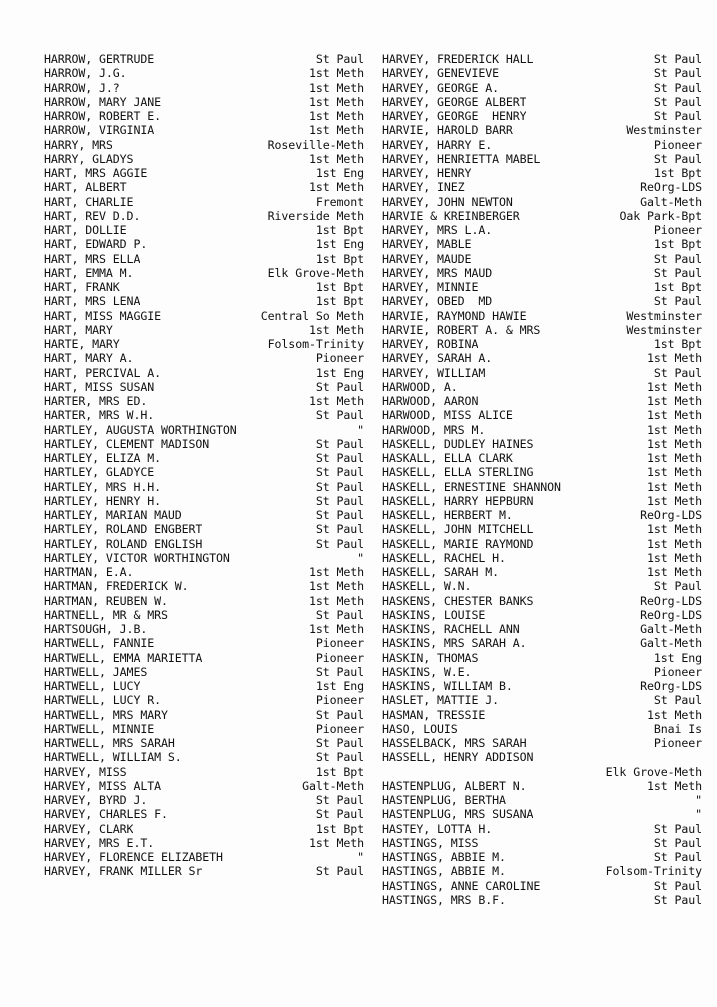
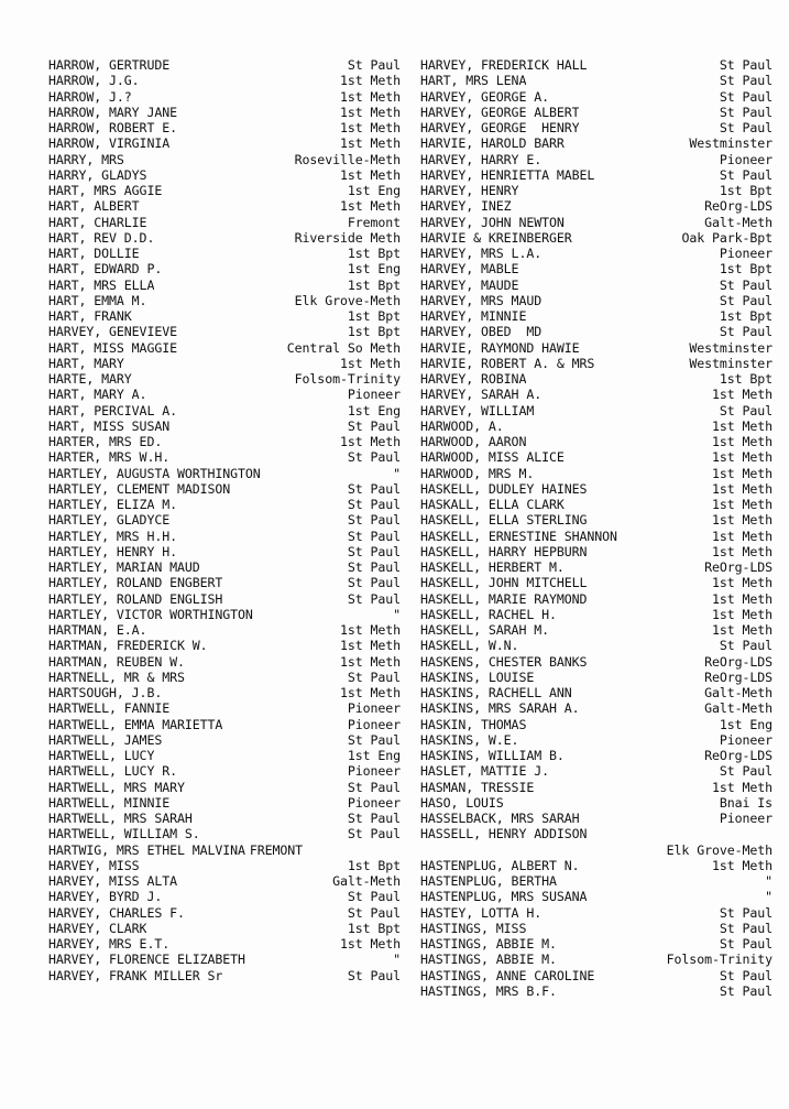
  HARROW, GERTRUDE
  St Paul
  HARROW, J.G.
  1st Meth
  HARROW, J.?
  1st Meth
  HARROW, MARY JANE
  1st Meth
  HARROW, ROBERT E.
  1st Meth
  HARROW, VIRGINIA
  1st Meth
  HARRY, MRS
  Roseville-Meth
  HARRY, GLADYS
  1st Meth
  HART, MRS AGGIE
  1st Eng
  HART, ALBERT
  1st Meth
  HART, CHARLIE
  Fremont
  HART, REV D.D.
  Riverside Meth
  HART, DOLLIE
  1st Bpt
  HART, EDWARD P.
  1st Eng
  HART, MRS ELLA
  1st Bpt
  HART, EMMA M.
  Elk Grove-Meth
  HART, FRANK
  1st Bpt
- HART, MRS LENA
+ HARVEY, GENEVIEVE
  1st Bpt
  HART, MISS MAGGIE
  Central So Meth
  HART, MARY
  1st Meth
  HARTE, MARY
  Folsom-Trinity
  HART, MARY A.
  Pioneer
  HART, PERCIVAL A.
  1st Eng
  HART, MISS SUSAN
  St Paul
  HARTER, MRS ED.
  1st Meth
  HARTER, MRS W.H.
  St Paul
  HARTLEY, AUGUSTA WORTHINGTON
  "
  HARTLEY, CLEMENT MADISON
  St Paul
  HARTLEY, ELIZA M.
  St Paul
  HARTLEY, GLADYCE
  St Paul
  HARTLEY, MRS H.H.
  St Paul
  HARTLEY, HENRY H.
  St Paul
  HARTLEY, MARIAN MAUD
  St Paul
  HARTLEY, ROLAND ENGBERT
  St Paul
  HARTLEY, ROLAND ENGLISH
  St Paul
  HARTLEY, VICTOR WORTHINGTON
  "
  HARTMAN, E.A.
  1st Meth
  HARTMAN, FREDERICK W.
  1st Meth
  HARTMAN, REUBEN W.
  1st Meth
  HARTNELL, MR & MRS
  St Paul
  HARTSOUGH, J.B.
  1st Meth
  HARTWELL, FANNIE
  Pioneer
  HARTWELL, EMMA MARIETTA
  Pioneer
  HARTWELL, JAMES
  St Paul
  HARTWELL, LUCY
  1st Eng
  HARTWELL, LUCY R.
  Pioneer
  HARTWELL, MRS MARY
  St Paul
  HARTWELL, MINNIE
  Pioneer
  HARTWELL, MRS SARAH
  St Paul
  HARTWELL, WILLIAM S.
  St Paul
+ HARTWIG, MRS ETHEL MALVINA FREMONT
  HARVEY, MISS
  1st Bpt
  HARVEY, MISS ALTA
  Galt-Meth
  HARVEY, BYRD J.
  St Paul
  HARVEY, CHARLES F.
  St Paul
  HARVEY, CLARK
  1st Bpt
  HARVEY, MRS E.T.
  1st Meth
  HARVEY, FLORENCE ELIZABETH
  "
  HARVEY, FRANK MILLER Sr
  St Paul
  HARVEY, FREDERICK HALL
  St Paul
- HARVEY, GENEVIEVE
+ HART, MRS LENA
  St Paul
  HARVEY, GEORGE A.
  St Paul
  HARVEY, GEORGE ALBERT
  St Paul
  HARVEY, GEORGE HENRY
  St Paul
  HARVIE, HAROLD BARR
  Westminster
  HARVEY, HARRY E.
  Pioneer
  HARVEY, HENRIETTA MABEL
  St Paul
  HARVEY, HENRY
  1st Bpt
  HARVEY, INEZ
  ReOrg-LDS
  HARVEY, JOHN NEWTON
  Galt-Meth
  HARVIE & KREINBERGER
  Oak Park-Bpt
  HARVEY, MRS L.A.
  Pioneer
  HARVEY, MABLE
  1st Bpt
  HARVEY, MAUDE
  St Paul
  HARVEY, MRS MAUD
  St Paul
  HARVEY, MINNIE
  1st Bpt
  HARVEY, OBED MD
  St Paul
  HARVIE, RAYMOND HAWIE
  Westminster
  HARVIE, ROBERT A. & MRS
  Westminster
  HARVEY, ROBINA
  1st Bpt
  HARVEY, SARAH A.
  1st Meth
  HARVEY, WILLIAM
  St Paul
  HARWOOD, A.
  1st Meth
  HARWOOD, AARON
  1st Meth
  HARWOOD, MISS ALICE
  1st Meth
  HARWOOD, MRS M.
  1st Meth
  HASKELL, DUDLEY HAINES
  1st Meth
  HASKALL, ELLA CLARK
  1st Meth
  HASKELL, ELLA STERLING
  1st Meth
  HASKELL, ERNESTINE SHANNON
  1st Meth
  HASKELL, HARRY HEPBURN
  1st Meth
  HASKELL, HERBERT M.
  ReOrg-LDS
  HASKELL, JOHN MITCHELL
  1st Meth
  HASKELL, MARIE RAYMOND
  1st Meth
  HASKELL, RACHEL H.
  1st Meth
  HASKELL, SARAH M.
  1st Meth
  HASKELL, W.N.
  St Paul
  HASKENS, CHESTER BANKS
  ReOrg-LDS
  HASKINS, LOUISE
  ReOrg-LDS
  HASKINS, RACHELL ANN
  Galt-Meth
  HASKINS, MRS SARAH A.
  Galt-Meth
  HASKIN, THOMAS
  1st Eng
  HASKINS, W.E.
  Pioneer
  HASKINS, WILLIAM B.
  ReOrg-LDS
  HASLET, MATTIE J.
  St Paul
  HASMAN, TRESSIE
  1st Meth
  HASO, LOUIS
  Bnai Is
  HASSELBACK, MRS SARAH
  Pioneer
  HASSELL, HENRY ADDISON
  Elk Grove-Meth
  HASTENPLUG, ALBERT N.
  1st Meth
  HASTENPLUG, BERTHA
  "
  HASTENPLUG, MRS SUSANA
  "
  HASTEY, LOTTA H.
  St Paul
  HASTINGS, MISS
  St Paul
  HASTINGS, ABBIE M.
  St Paul
  HASTINGS, ABBIE M.
  Folsom-Trinity
  HASTINGS, ANNE CAROLINE
  St Paul
  HASTINGS, MRS B.F.
  St Paul
